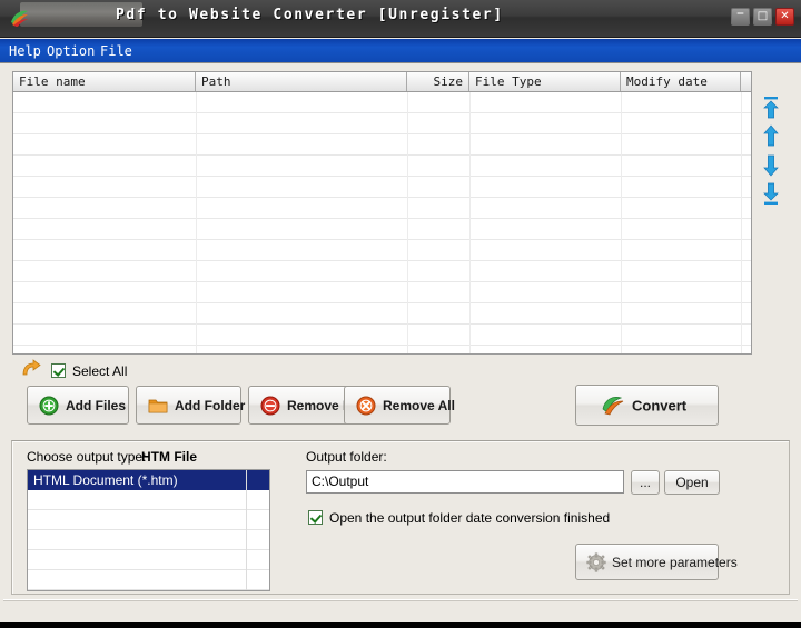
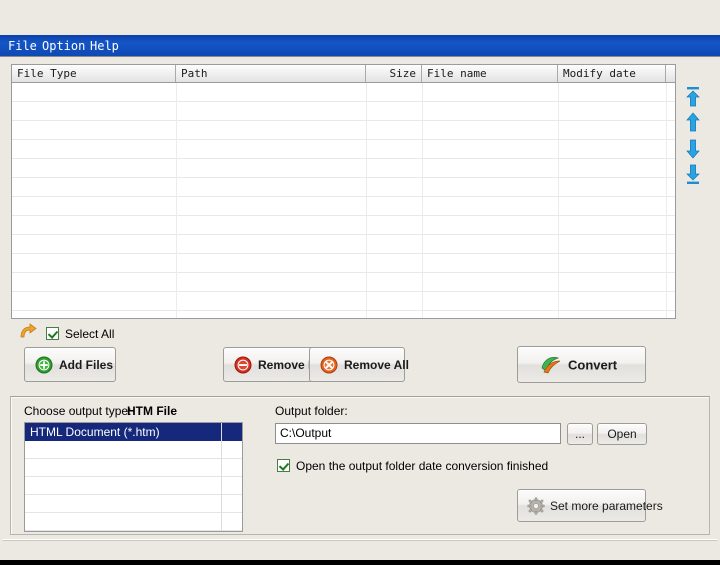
- Pdf to Website Converter [Unregister]
- –
- □
- ✕
- Help
+ File
  Option
- File
+ Help
- File name
+ File Type
  Path
  Size
- File Type
+ File name
  Modify date
  Select All
  Add Files
- Add Folder
  Remove All
  Convert
  Choose output type:
  HTM File
  HTML Document (*.htm)
  Output folder:
  C:\Output
  ...
  Open
  Open the output folder date conversion finished
  Set more parameters
